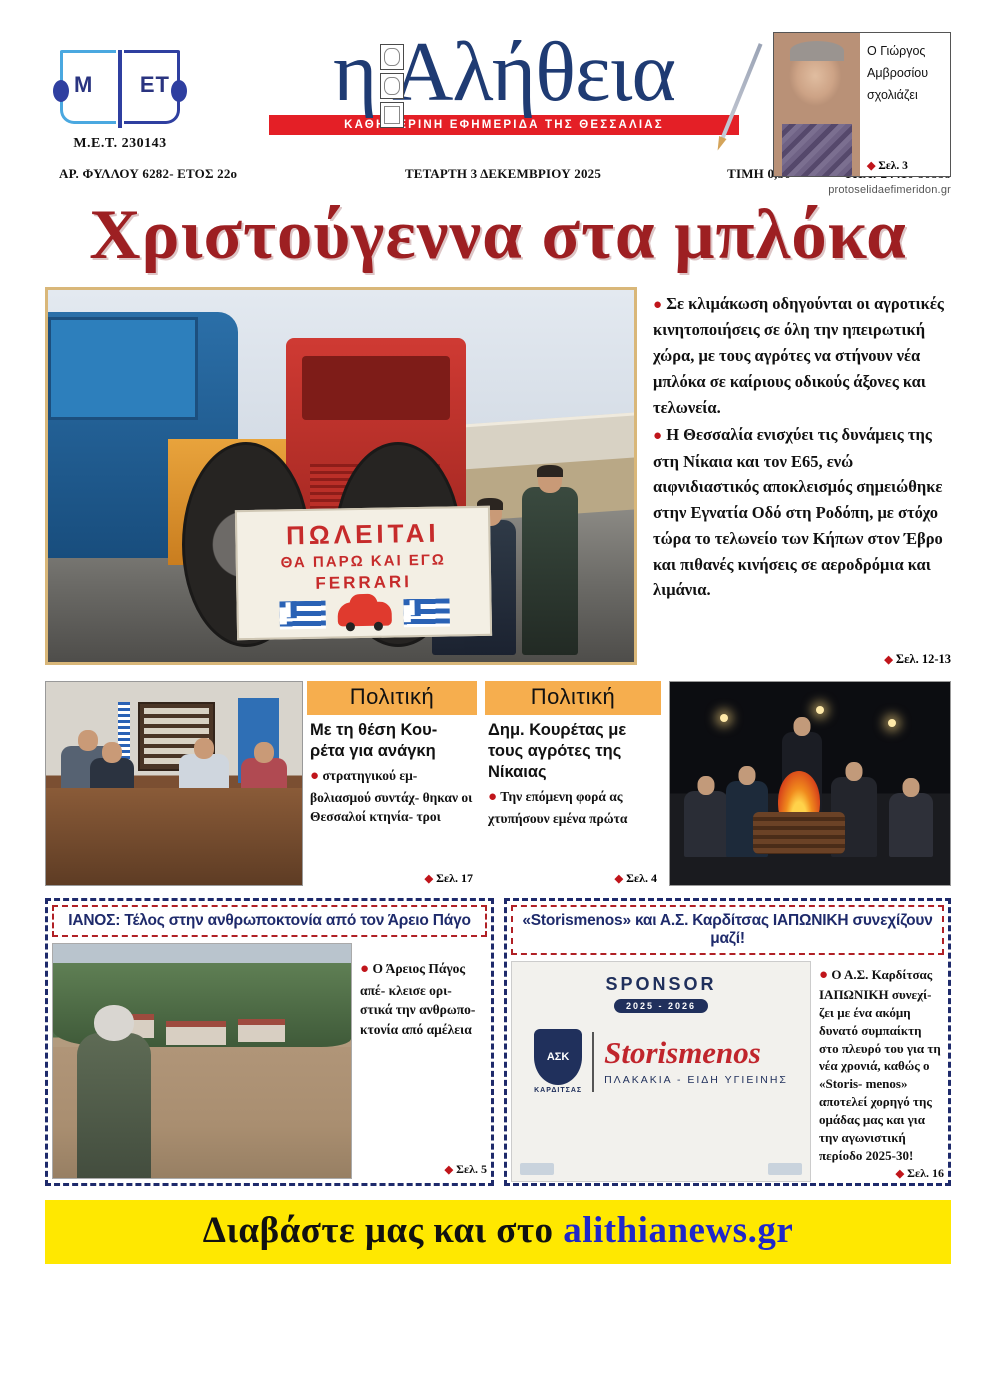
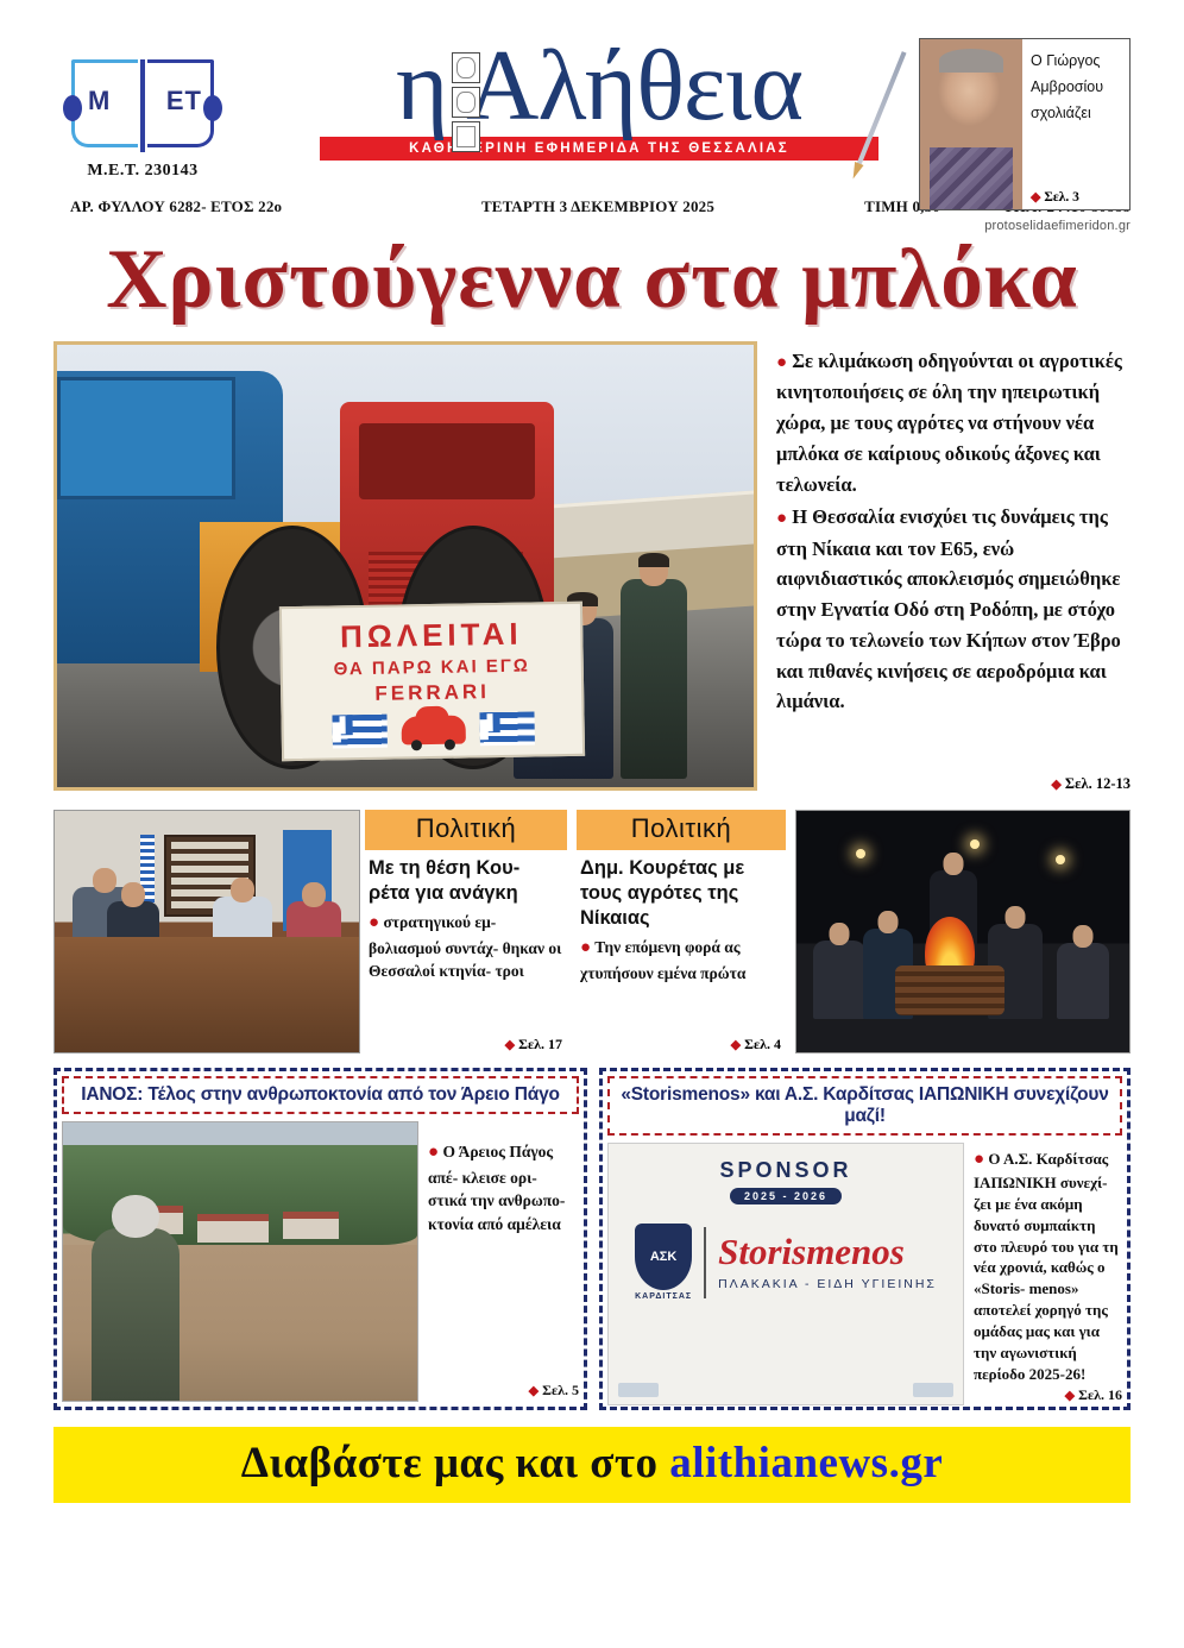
  M
  ET
  Μ.Ε.Τ. 230143
  η Αλήθεια
  ΚΑΘΡΙΝΗ ΕΦΗΜΕΡΙΔΑ ΤΗΣ ΘΕΣΣΑΛΙΑΣ
  Ο Γιώργος
  Αμβροσίου
  σχολιάζει
  ◆ Σελ. 3
  ΑΡ. ΦΥΛΛΟΥ 6282- ΕΤΟΣ 22ο
  ΤΕΤΑΡΤΗ 3 ΔΕΚΕΜΒΡΙΟΥ 2025
  protoselidaefimeridon.gr
  Χριστούγεννα στα μπλόκα
  ΠΩΛΕΙΤΑΙ
  ΘΑ ΠΑΡΩ ΚΑΙ ΕΓΩ
  FERRARI
  ● Σε κλιμάκωση οδηγούνται οι αγροτικές κινητοποιήσεις σε όλη την ηπειρωτική χώρα, με τους αγρότες να στήνουν νέα μπλόκα σε καίριους οδικούς άξονες και τελωνεία.
  ● Η Θεσσαλία ενισχύει τις δυνάμεις της στη Νίκαια και τον Ε65, ενώ αιφνιδιαστικός αποκλεισμός σημειώθηκε στην Εγνατία Οδό στη Ροδόπη, με στόχο τώρα το τελωνείο των Κήπων στον Έβρο και πιθανές κινήσεις σε αεροδρόμια και λιμάνια.
  ◆ Σελ. 12-13
  Πολιτική
  Με τη θέση Κου- ρέτα για ανάγκη
  ● στρατηγικού εμ- βολιασμού συντάχ- θηκαν οι Θεσσαλοί κτηνία- τροι
  ◆ Σελ. 17
  Πολιτική
  Δημ. Κουρέτας με τους αγρότες της Νίκαιας
  ● Την επόμενη φορά ας χτυπήσουν εμένα πρώτα
  ◆ Σελ. 4
  ΙΑΝΟΣ: Τέλος στην ανθρωποκτονία από τον Άρειο Πάγο
  ● Ο Άρειος Πάγος απέ- κλεισε ορι- στικά την ανθρωπο- κτονία από αμέλεια
  ◆ Σελ. 5
  «Storismenos» και Α.Σ. Καρδίτσας ΙΑΠΩΝΙΚΗ συνεχίζουν μαζί!
  SPONSOR
  2025 - 2026
  ΑΣΚ
  Storismenos
  ΠΛΑΚΑΚΙΑ - ΕΙΔΗ ΥΓΙΕΙΝΗΣ
- ● Ο Α.Σ. Καρδίτσας ΙΑΠΩΝΙΚΗ συνεχί- ζει με ένα ακόμη δυνατό συμπαίκτη στο πλευρό του για τη νέα χρονιά, καθώς ο «Storis- menos» αποτελεί χορηγό της ομάδας μας και για την αγωνιστική περίοδο 2025-30!
+ ● Ο Α.Σ. Καρδίτσας ΙΑΠΩΝΙΚΗ συνεχί- ζει με ένα ακόμη δυνατό συμπαίκτη στο πλευρό του για τη νέα χρονιά, καθώς ο «Storis- menos» αποτελεί χορηγό της ομάδας μας και για την αγωνιστική περίοδο 2025-26!
  ◆ Σελ. 16
  Διαβάστε μας και στο alithianews.gr
